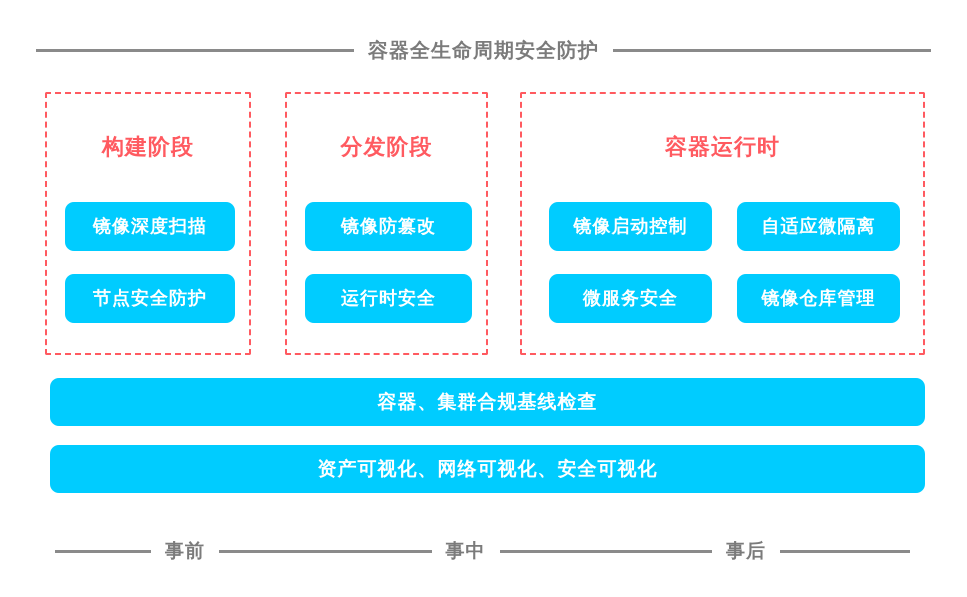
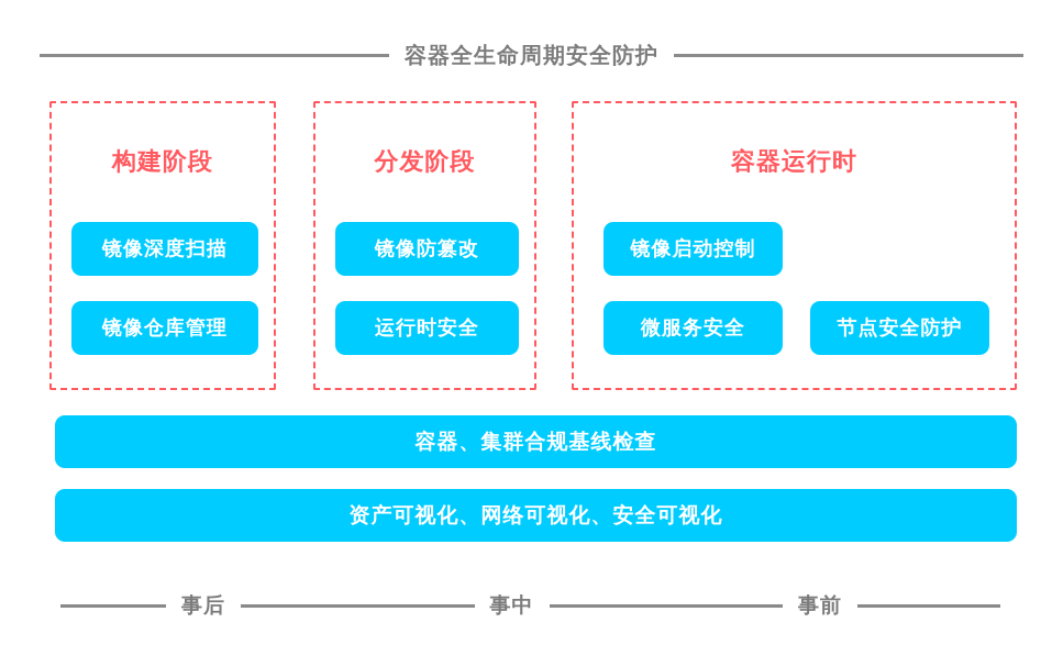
  容器全生命周期安全防护
  构建阶段
  镜像深度扫描
- 节点安全防护
+ 镜像仓库管理
  分发阶段
  镜像防篡改
  运行时安全
  容器运行时
  镜像启动控制
- 自适应微隔离
  微服务安全
- 镜像仓库管理
+ 节点安全防护
  容器、集群合规基线检查
  资产可视化、网络可视化、安全可视化
- 事前
+ 事后
  事中
- 事后
+ 事前
